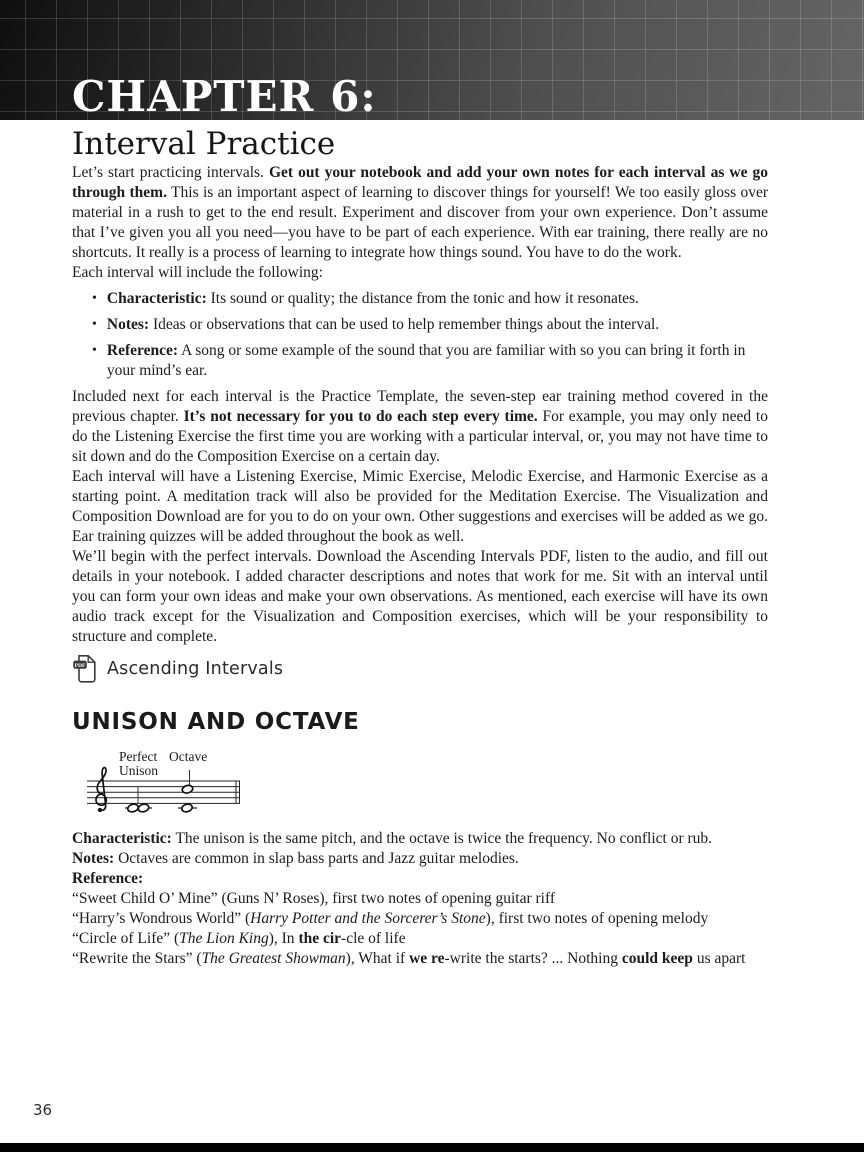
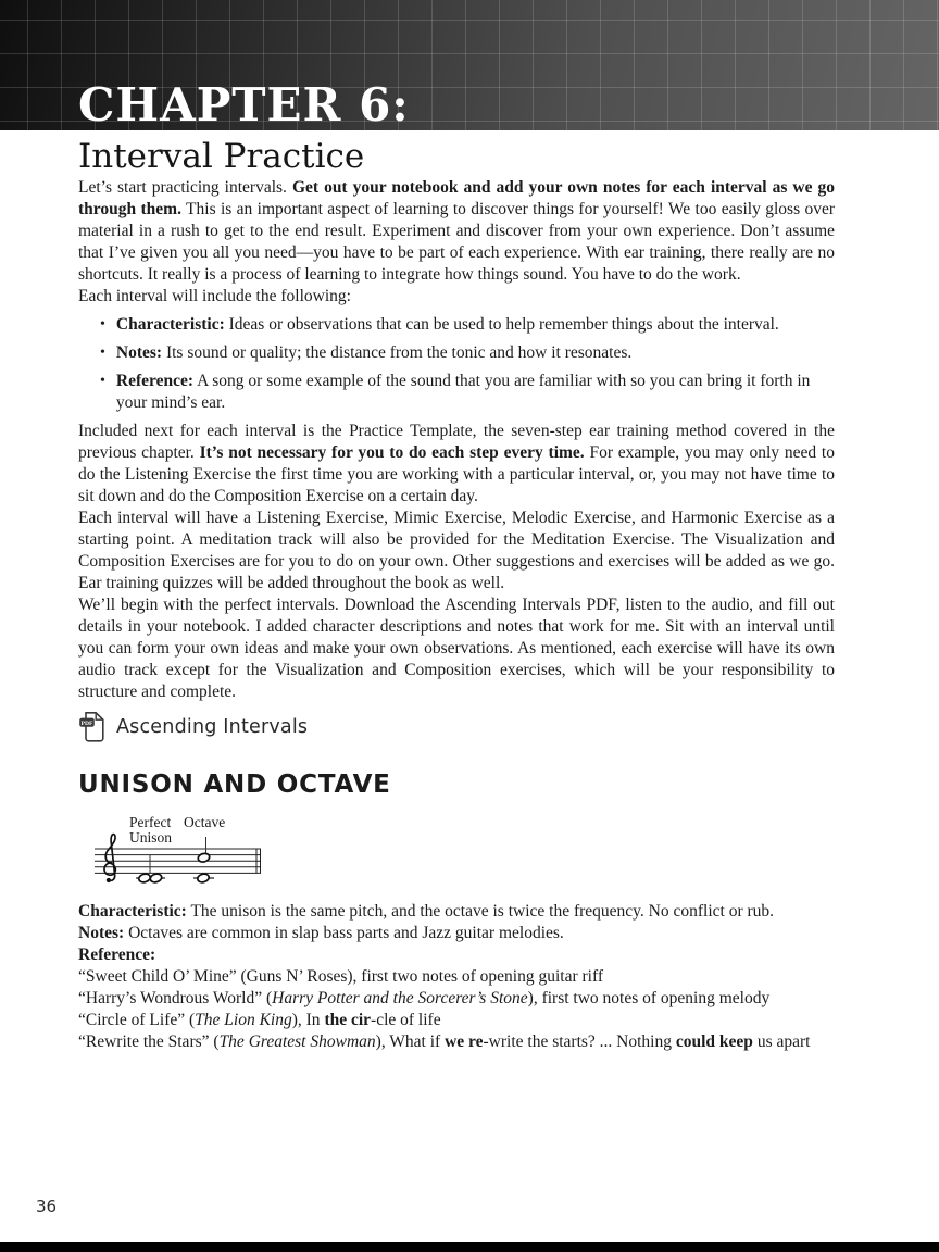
  CHAPTER 6:
  Interval Practice
  Let’s start practicing intervals. Get out your notebook and add your own notes for each interval as we go through them. This is an important aspect of learning to discover things for yourself! We too easily gloss over material in a rush to get to the end result. Experiment and discover from your own experience. Don’t assume that I’ve given you all you need—you have to be part of each experience. With ear training, there really are no shortcuts. It really is a process of learning to integrate how things sound. You have to do the work.
  Each interval will include the following:
  •
- Characteristic: Its sound or quality; the distance from the tonic and how it resonates.
+ Characteristic: Ideas or observations that can be used to help remember things about the interval.
  •
- Notes: Ideas or observations that can be used to help remember things about the interval.
+ Notes: Its sound or quality; the distance from the tonic and how it resonates.
  •
  Reference: A song or some example of the sound that you are familiar with so you can bring it forth in your mind’s ear.
  Included next for each interval is the Practice Template, the seven-step ear training method covered in the previous chapter. It’s not necessary for you to do each step every time. For example, you may only need to do the Listening Exercise the first time you are working with a particular interval, or, you may not have time to sit down and do the Composition Exercise on a certain day.
- Each interval will have a Listening Exercise, Mimic Exercise, Melodic Exercise, and Harmonic Exercise as a starting point. A meditation track will also be provided for the Meditation Exercise. The Visualization and Composition Download are for you to do on your own. Other suggestions and exercises will be added as we go. Ear training quizzes will be added throughout the book as well.
+ Each interval will have a Listening Exercise, Mimic Exercise, Melodic Exercise, and Harmonic Exercise as a starting point. A meditation track will also be provided for the Meditation Exercise. The Visualization and Composition Exercises are for you to do on your own. Other suggestions and exercises will be added as we go. Ear training quizzes will be added throughout the book as well.
  We’ll begin with the perfect intervals. Download the Ascending Intervals PDF, listen to the audio, and fill out details in your notebook. I added character descriptions and notes that work for me. Sit with an interval until you can form your own ideas and make your own observations. As mentioned, each exercise will have its own audio track except for the Visualization and Composition exercises, which will be your responsibility to structure and complete.
  Ascending Intervals
  UNISON AND OCTAVE
  Perfect
  Unison
  Octave
  Characteristic: The unison is the same pitch, and the octave is twice the frequency. No conflict or rub.
  Notes: Octaves are common in slap bass parts and Jazz guitar melodies.
  Reference:
  “Sweet Child O’ Mine” (Guns N’ Roses), first two notes of opening guitar riff
  “Harry’s Wondrous World” (Harry Potter and the Sorcerer’s Stone), first two notes of opening melody
  “Circle of Life” (The Lion King), In the cir-cle of life
  “Rewrite the Stars” (The Greatest Showman), What if we re-write the starts? ... Nothing could keep us apart
  36
